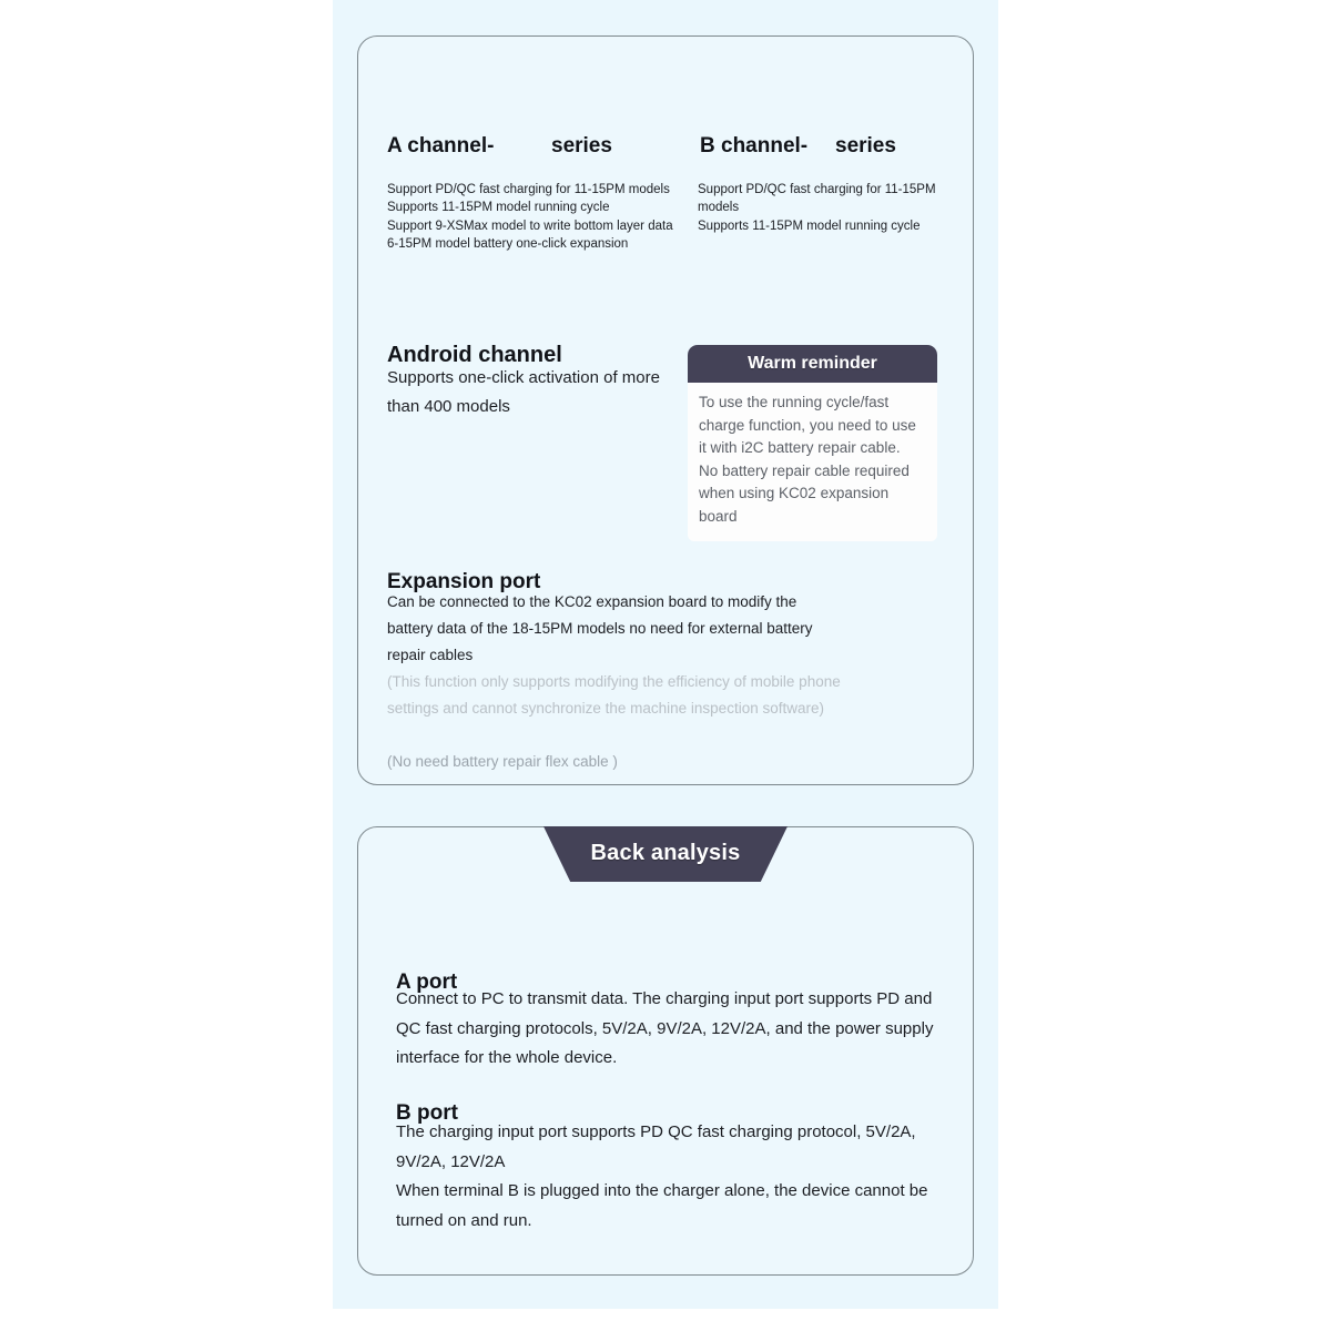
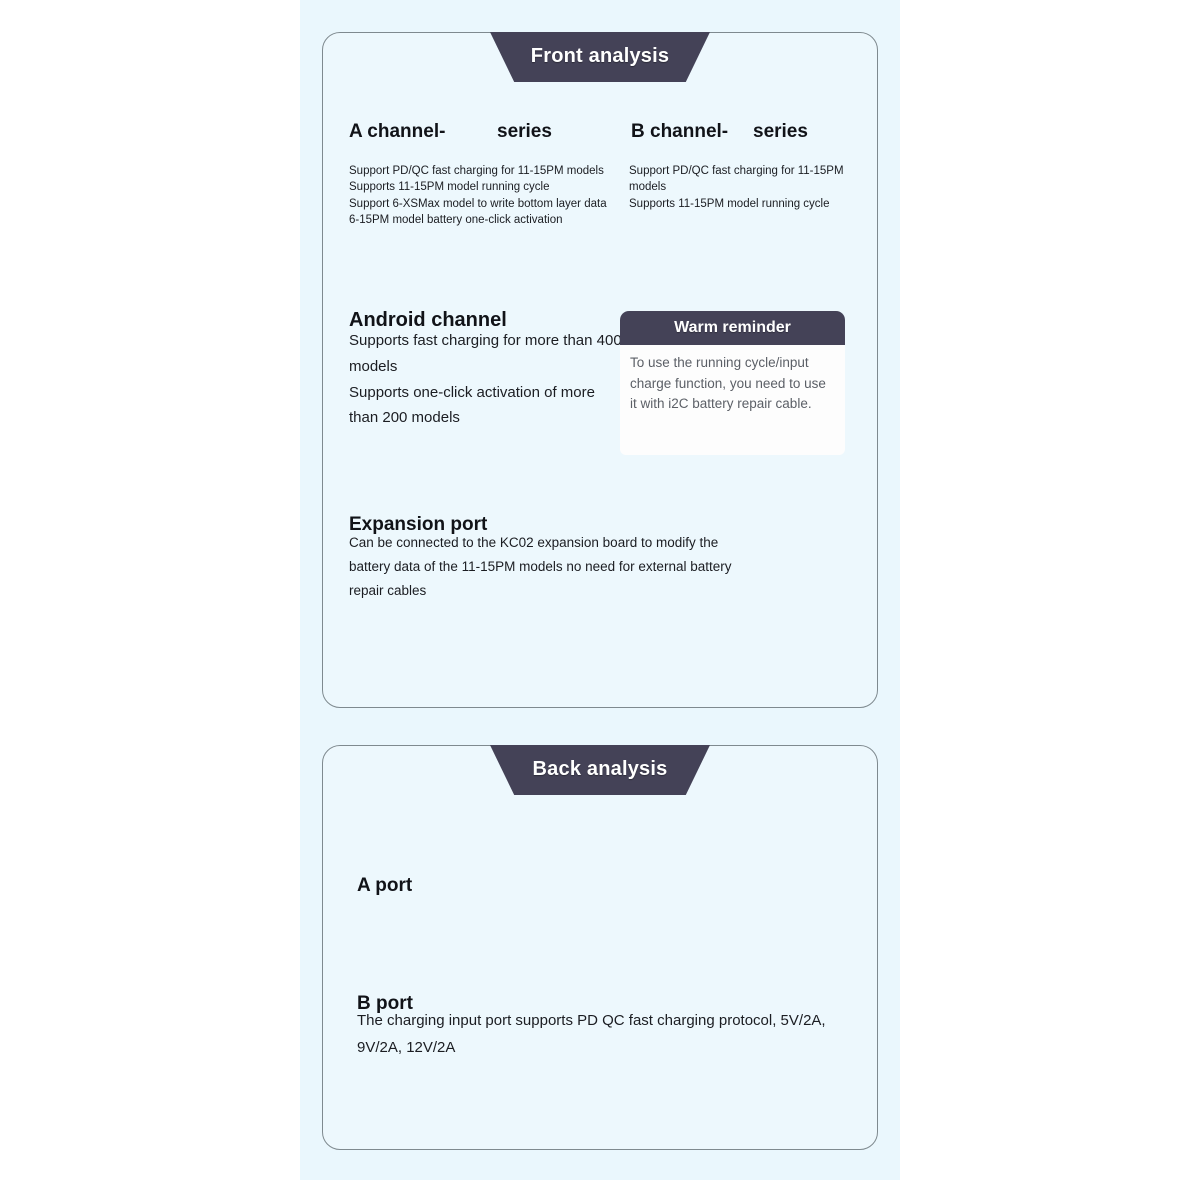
+ Front analysis
  A channel-
  series
  B channel-
  series
  Support PD/QC fast charging for 11-15PM models
  Supports 11-15PM model running cycle
- Support 9-XSMax model to write bottom layer data
+ Support 6-XSMax model to write bottom layer data
- 6-15PM model battery one-click expansion
+ 6-15PM model battery one-click activation
  Support PD/QC fast charging for 11-15PM models
  Supports 11-15PM model running cycle
  Android channel
+ Supports fast charging for more than 400 models
- Supports one-click activation of more than 400 models
+ Supports one-click activation of more than 200 models
  Warm reminder
- To use the running cycle/fast charge function, you need to use it with i2C battery repair cable.
+ To use the running cycle/input charge function, you need to use it with i2C battery repair cable.
- No battery repair cable required when using KC02 expansion board
  Expansion port
- Can be connected to the KC02 expansion board to modify the battery data of the 18-15PM models no need for external battery repair cables
+ Can be connected to the KC02 expansion board to modify the battery data of the 11-15PM models no need for external battery repair cables
- (This function only supports modifying the efficiency of mobile phone settings and cannot synchronize the machine inspection software)
- (No need battery repair flex cable )
  Back analysis
  A port
- Connect to PC to transmit data. The charging input port supports PD and QC fast charging protocols, 5V/2A, 9V/2A, 12V/2A, and the power supply interface for the whole device.
  B port
  The charging input port supports PD QC fast charging protocol, 5V/2A, 9V/2A, 12V/2A
- When terminal B is plugged into the charger alone, the device cannot be turned on and run.
